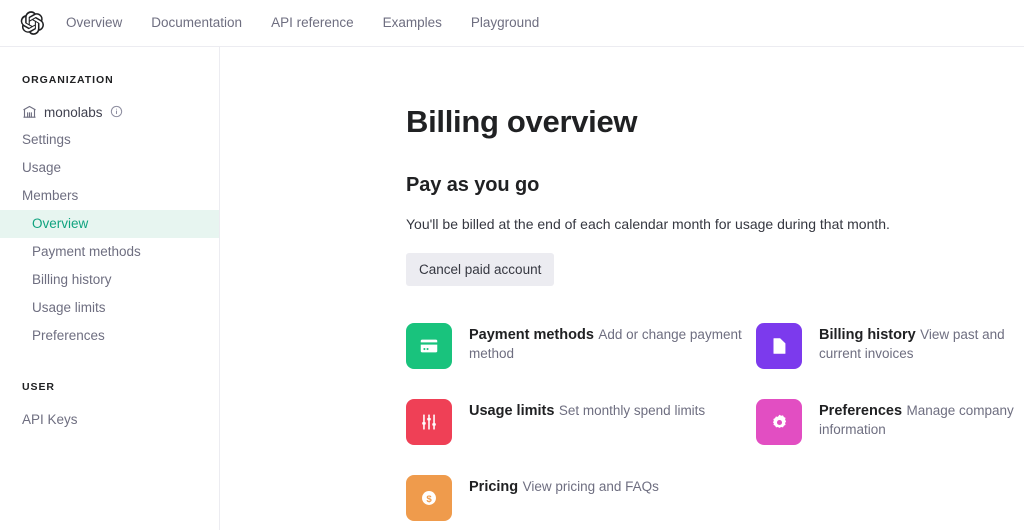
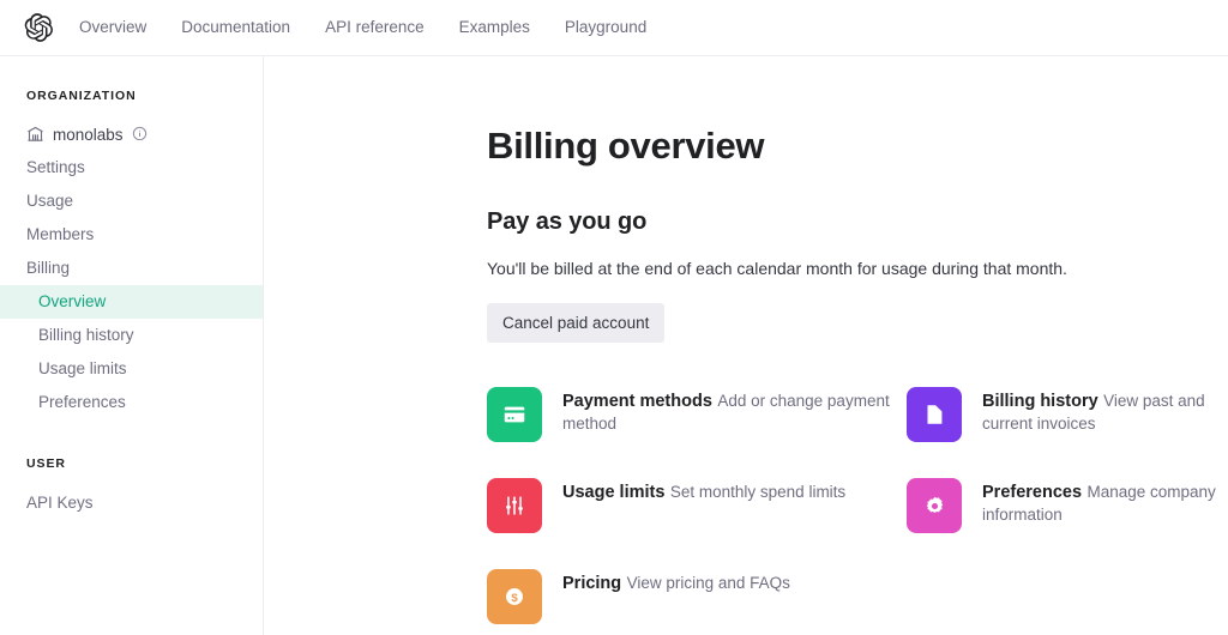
  Overview
  Documentation
  API reference
  Examples
  Playground
  ORGANIZATION
  monolabs
  Settings
  Usage
  Members
+ Billing
  Overview
- Payment methods
  Billing history
  Usage limits
  Preferences
  USER
  API Keys
  Billing overview
  Pay as you go
  You'll be billed at the end of each calendar month for usage during that month.
  Cancel paid account
  Payment methods Add or change payment method
  Billing history View past and current invoices
  Usage limits Set monthly spend limits
  Preferences Manage company information
  $
  Pricing View pricing and FAQs
